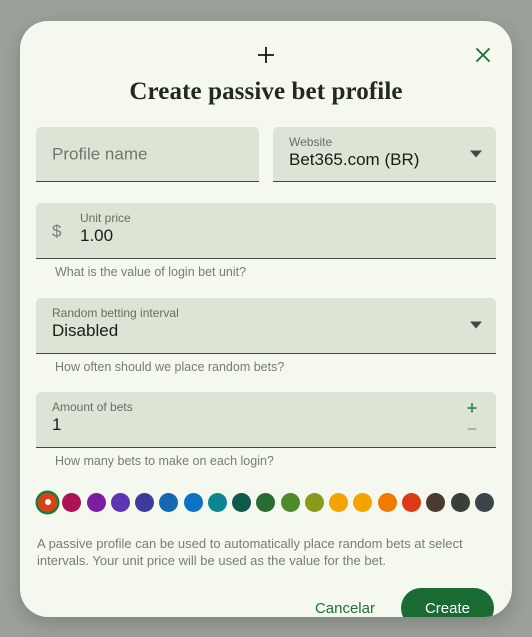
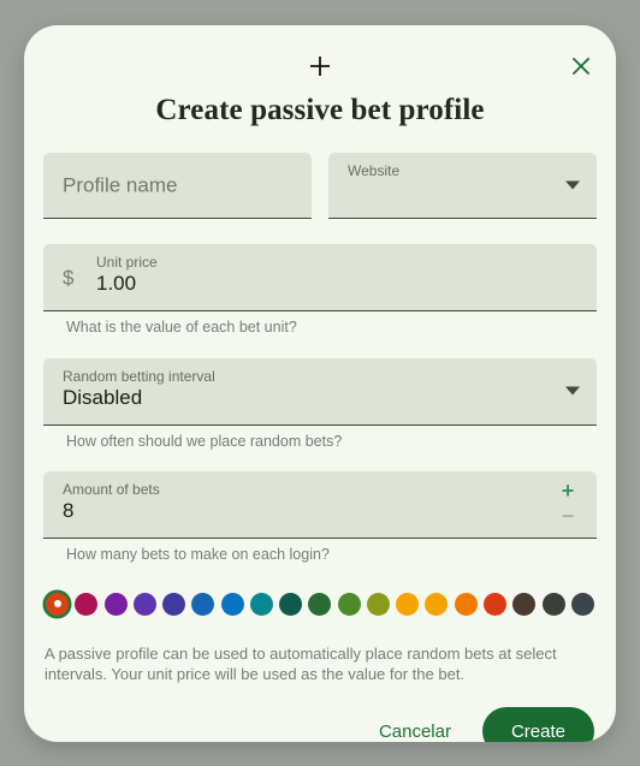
  Create passive bet profile
  Profile name
  Website
- Bet365.com (BR)
  $
  Unit price
  1.00
- What is the value of login bet unit?
+ What is the value of each bet unit?
  Random betting interval
  Disabled
  How often should we place random bets?
  Amount of bets
- 1
+ 8
  +
  –
  How many bets to make on each login?
  A passive profile can be used to automatically place random bets at select intervals. Your unit price will be used as the value for the bet.
  Cancelar
  Create
